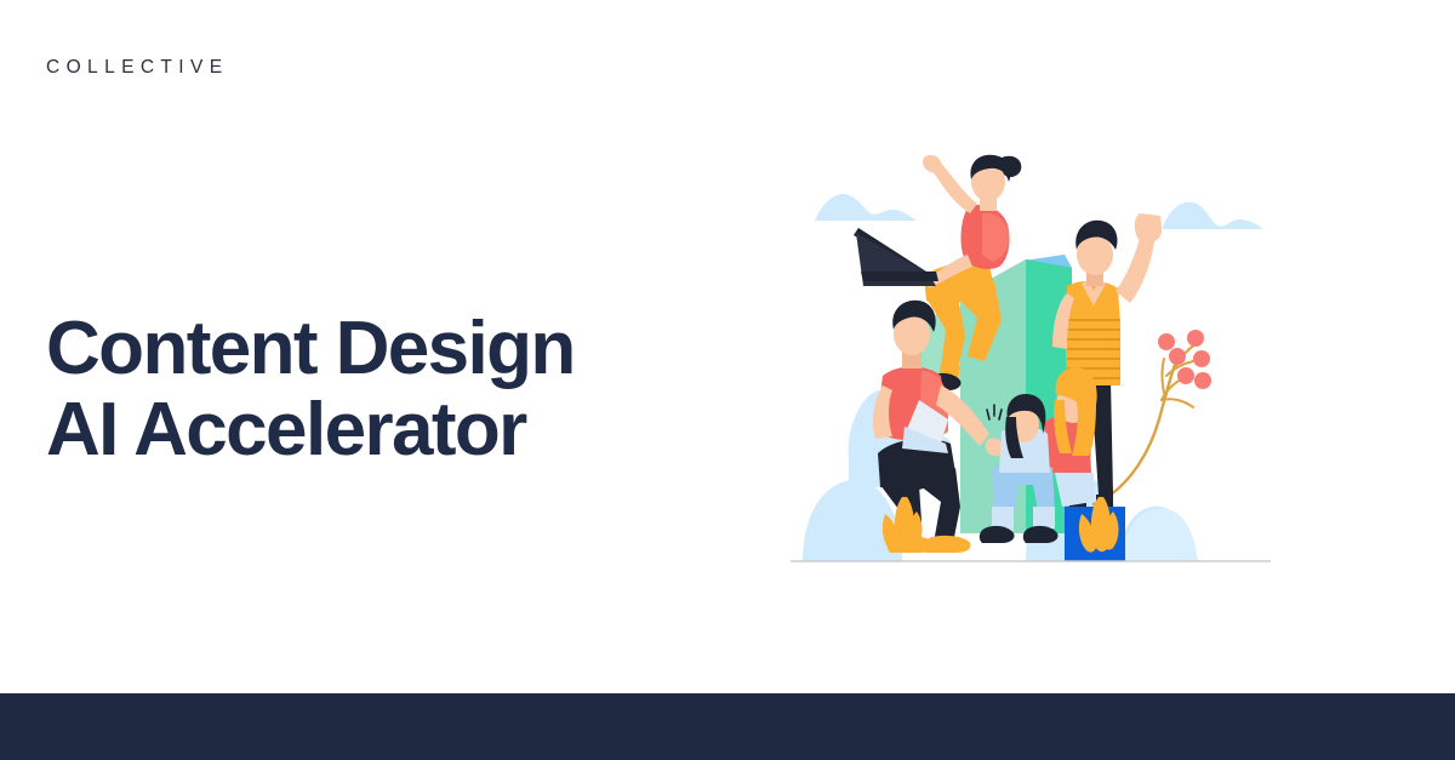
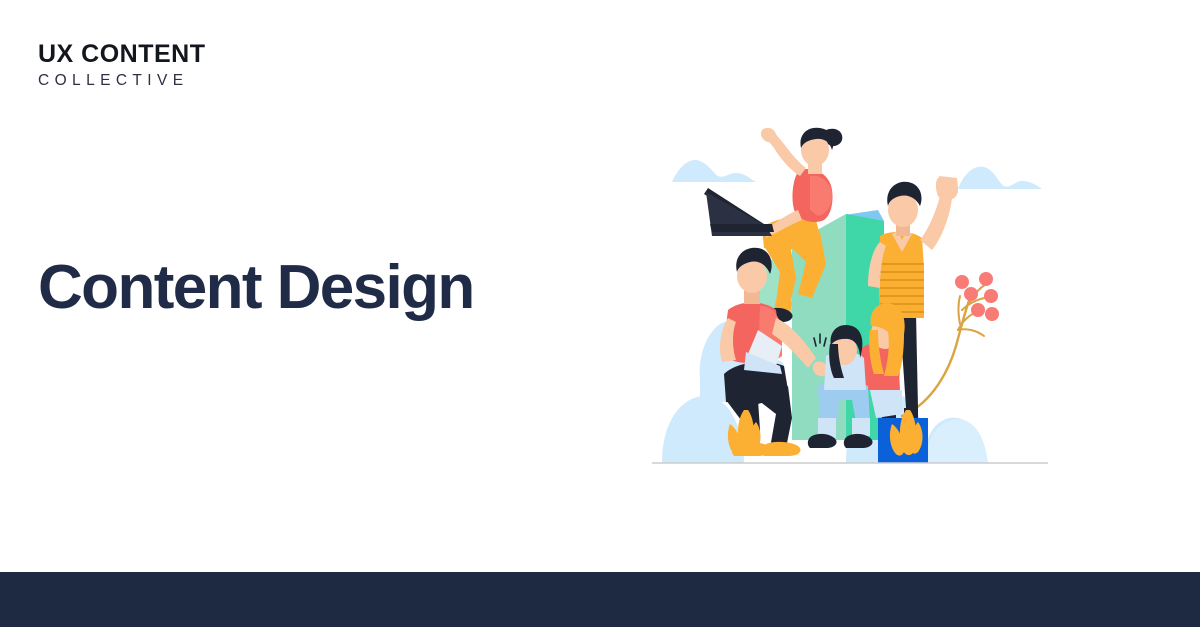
+ UX CONTENT
  COLLECTIVE
  Content Design
- AI Accelerator
